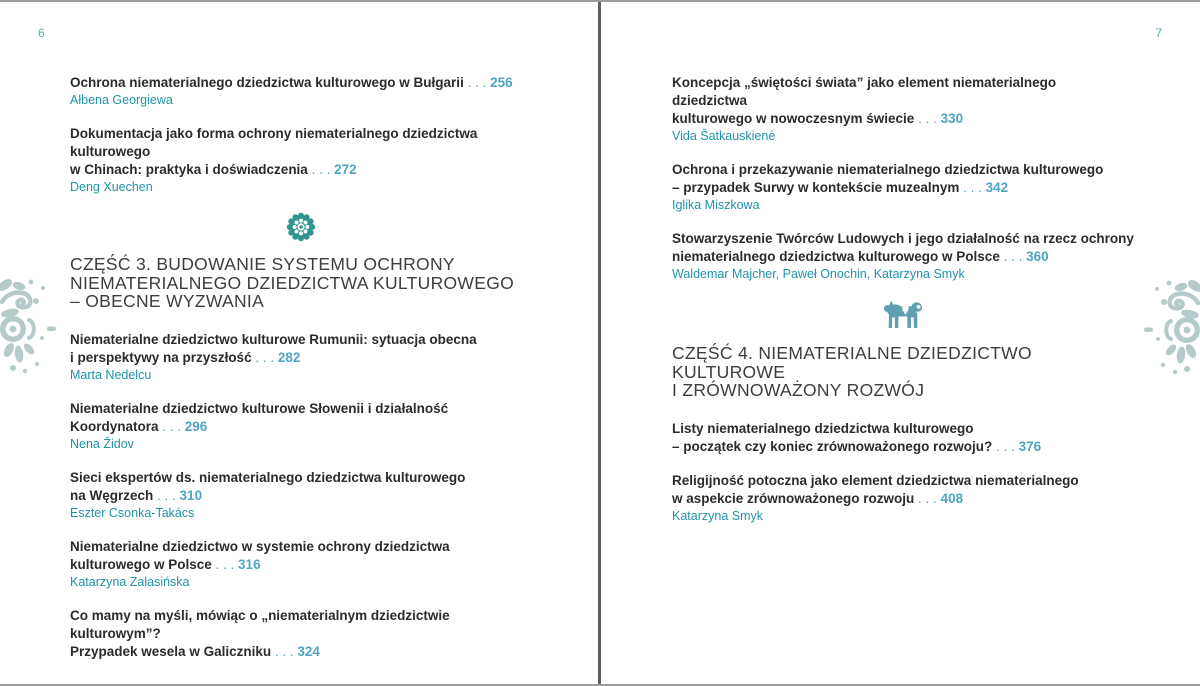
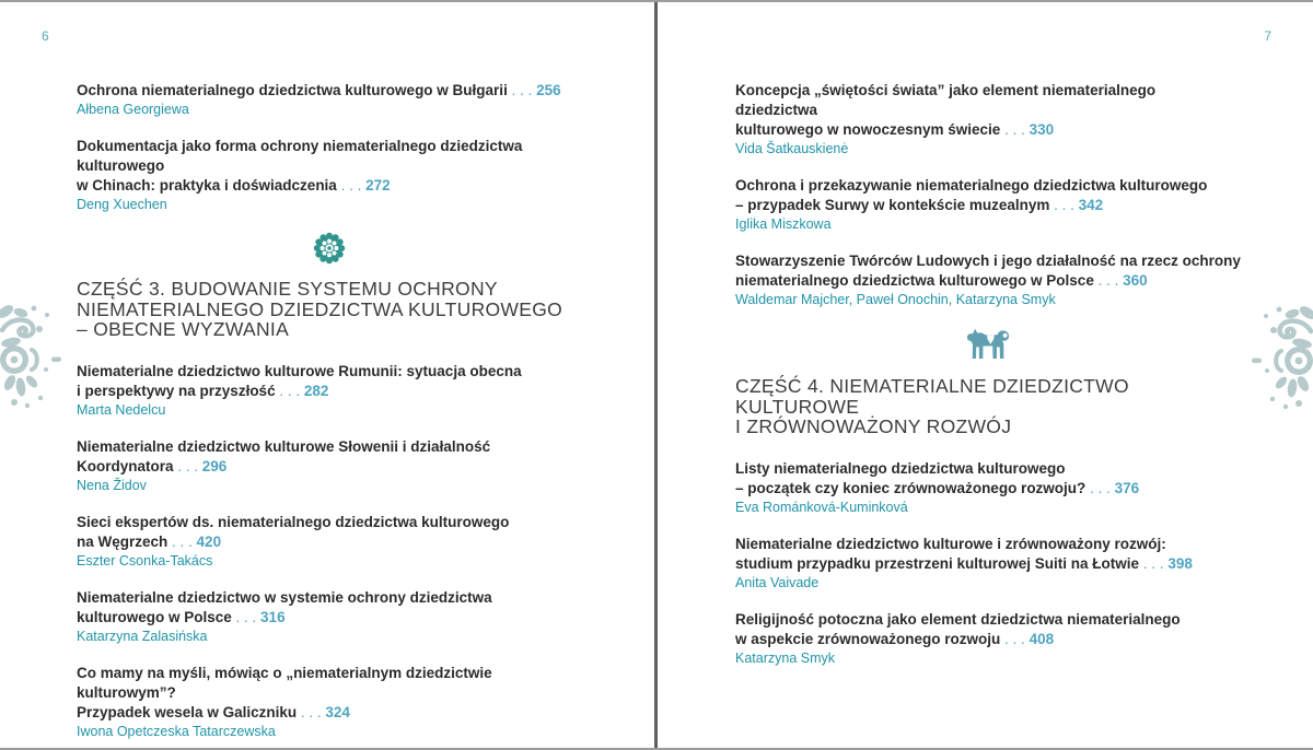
  6
  Ochrona niematerialnego dziedzictwa kulturowego w Bułgarii . . . 256
  Ałbena Georgiewa
  Dokumentacja jako forma ochrony niematerialnego dziedzictwa kulturowego
  w Chinach: praktyka i doświadczenia . . . 272
  Deng Xuechen
  CZĘŚĆ 3. BUDOWANIE SYSTEMU OCHRONY
  NIEMATERIALNEGO DZIEDZICTWA KULTUROWEGO
  – OBECNE WYZWANIA
  Niematerialne dziedzictwo kulturowe Rumunii: sytuacja obecna
  i perspektywy na przyszłość . . . 282
  Marta Nedelcu
  Niematerialne dziedzictwo kulturowe Słowenii i działalność Koordynatora . . . 296
  Nena Židov
  Sieci ekspertów ds. niematerialnego dziedzictwa kulturowego
- na Węgrzech . . . 310
+ na Węgrzech . . . 420
  Eszter Csonka-Takács
  Niematerialne dziedzictwo w systemie ochrony dziedzictwa
  kulturowego w Polsce . . . 316
  Katarzyna Zalasińska
  Co mamy na myśli, mówiąc o „niematerialnym dziedzictwie kulturowym”?
  Przypadek wesela w Galiczniku . . . 324
+ Iwona Opetczeska Tatarczewska
  7
  Koncepcja „świętości świata” jako element niematerialnego dziedzictwa
  kulturowego w nowoczesnym świecie . . . 330
  Vida Šatkauskienė
  Ochrona i przekazywanie niematerialnego dziedzictwa kulturowego
  – przypadek Surwy w kontekście muzealnym . . . 342
  Iglika Miszkowa
  Stowarzyszenie Twórców Ludowych i jego działalność na rzecz ochrony
  niematerialnego dziedzictwa kulturowego w Polsce . . . 360
  Waldemar Majcher, Paweł Onochin, Katarzyna Smyk
  CZĘŚĆ 4. NIEMATERIALNE DZIEDZICTWO KULTUROWE
  I ZRÓWNOWAŻONY ROZWÓJ
  Listy niematerialnego dziedzictwa kulturowego
  – początek czy koniec zrównoważonego rozwoju? . . . 376
+ Eva Románková-Kuminková
+ Niematerialne dziedzictwo kulturowe i zrównoważony rozwój:
+ studium przypadku przestrzeni kulturowej Suiti na Łotwie . . . 398
+ Anita Vaivade
  Religijność potoczna jako element dziedzictwa niematerialnego
  w aspekcie zrównoważonego rozwoju . . . 408
  Katarzyna Smyk
